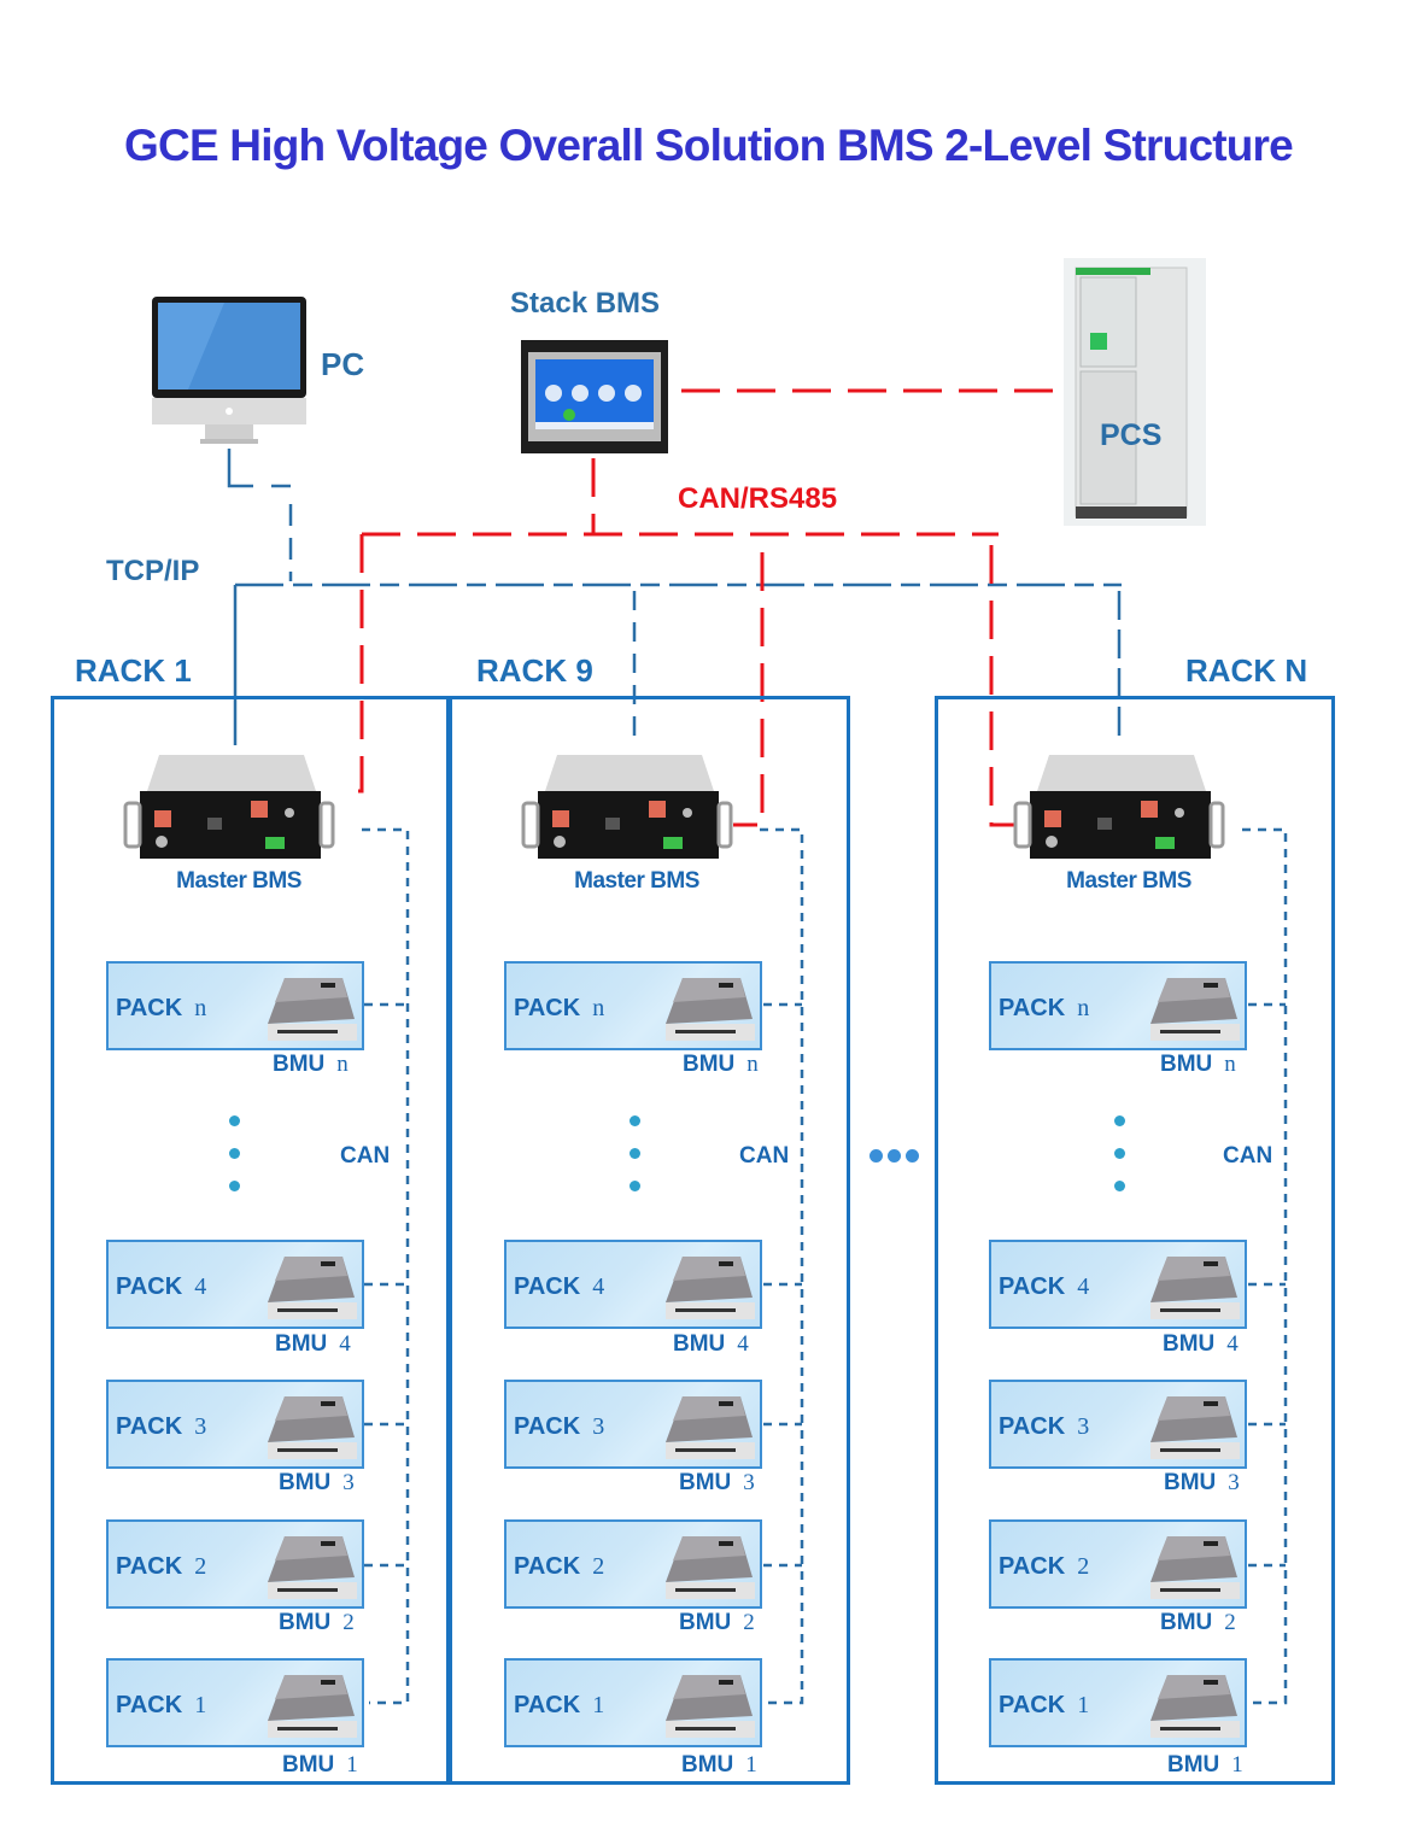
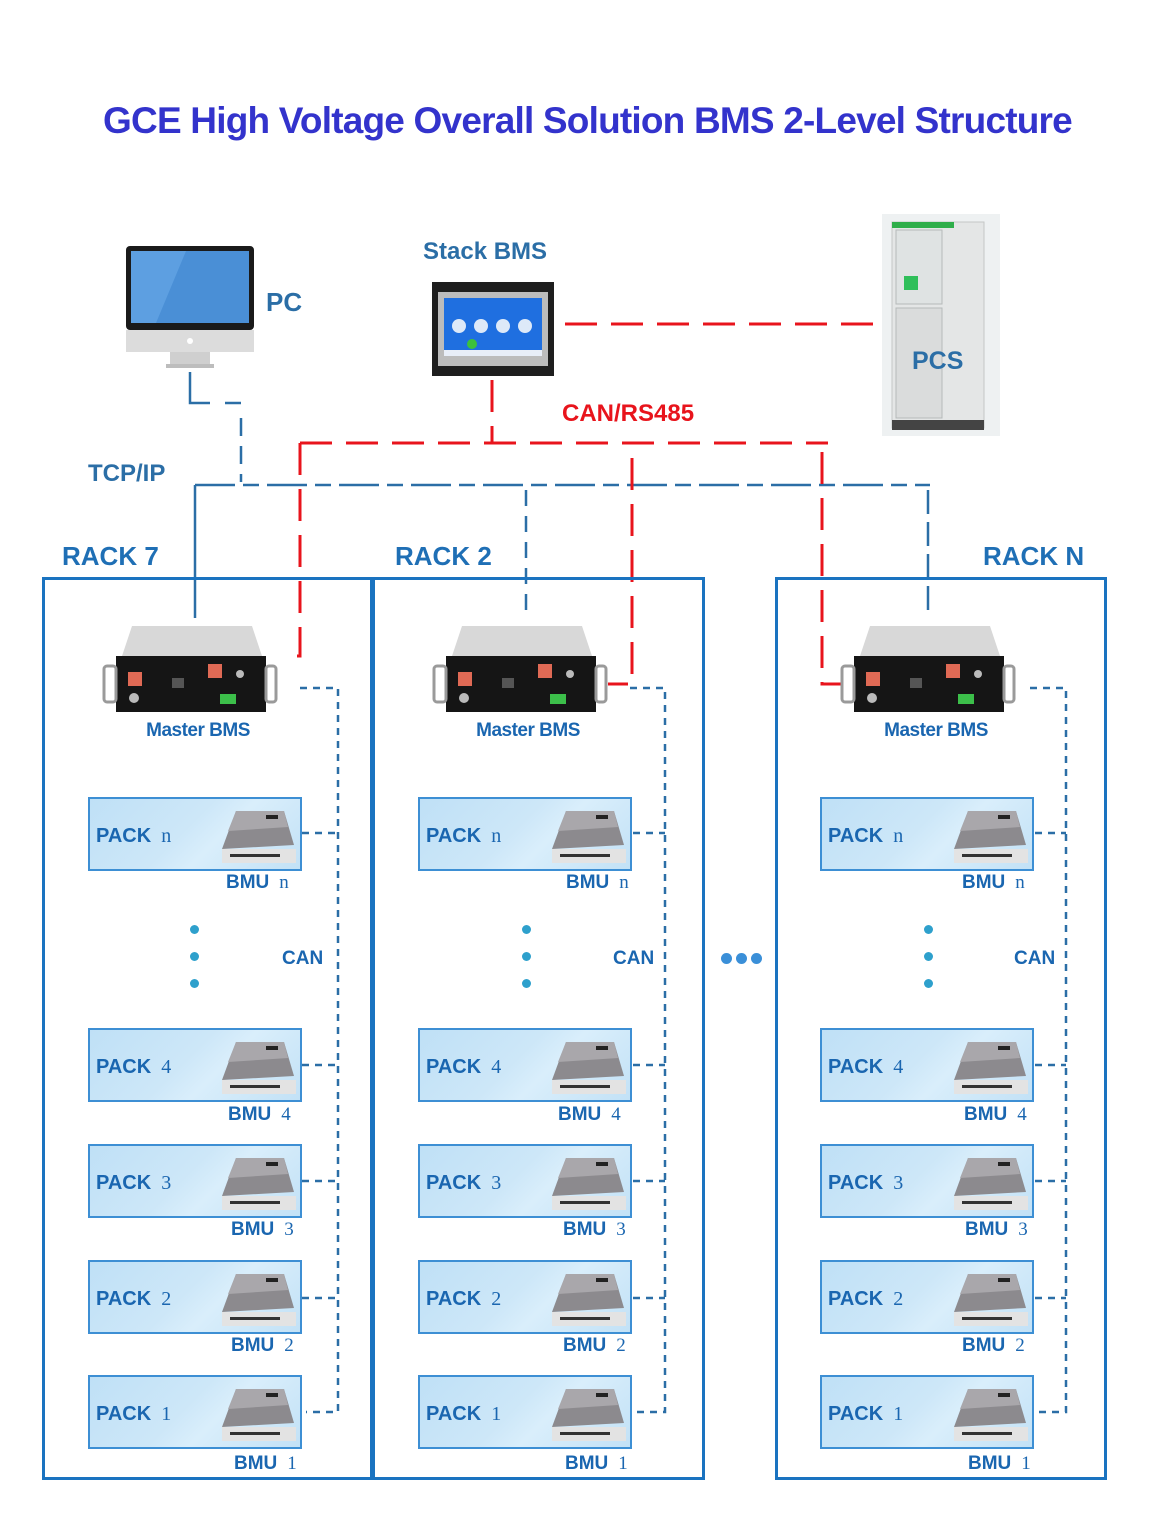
  GCE High Voltage Overall Solution BMS 2-Level Structure
  PC
  Stack BMS
  PCS
  TCP/IP
  CAN/RS485
- RACK 1
+ RACK 7
  Master BMS
  CAN
  PACK n
  BMU n
  PACK 4
  BMU 4
  PACK 3
  BMU 3
  PACK 2
  BMU 2
  PACK 1
  BMU 1
- RACK 9
+ RACK 2
  Master BMS
  CAN
  PACK n
  BMU n
  PACK 4
  BMU 4
  PACK 3
  BMU 3
  PACK 2
  BMU 2
  PACK 1
  BMU 1
  RACK N
  Master BMS
  CAN
  PACK n
  BMU n
  PACK 4
  BMU 4
  PACK 3
  BMU 3
  PACK 2
  BMU 2
  PACK 1
  BMU 1
